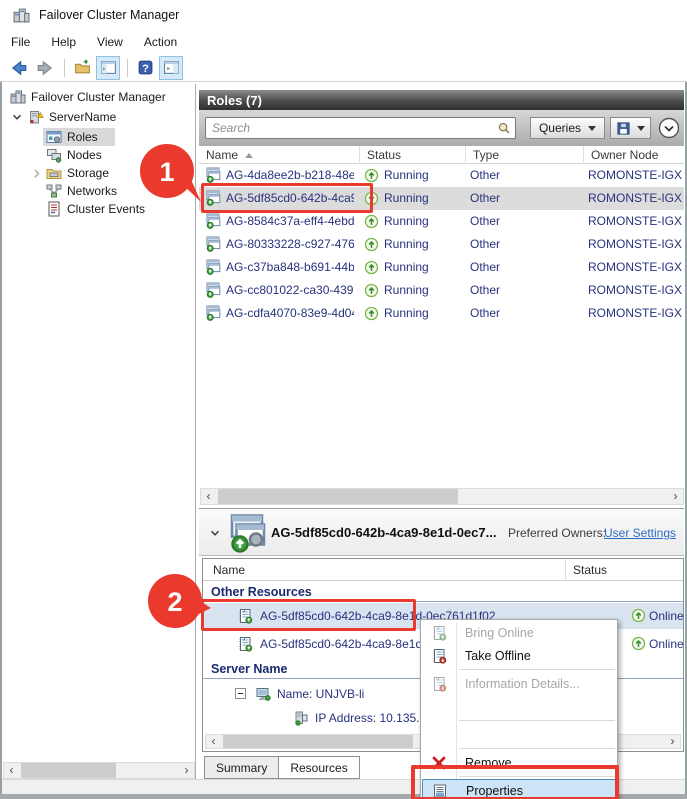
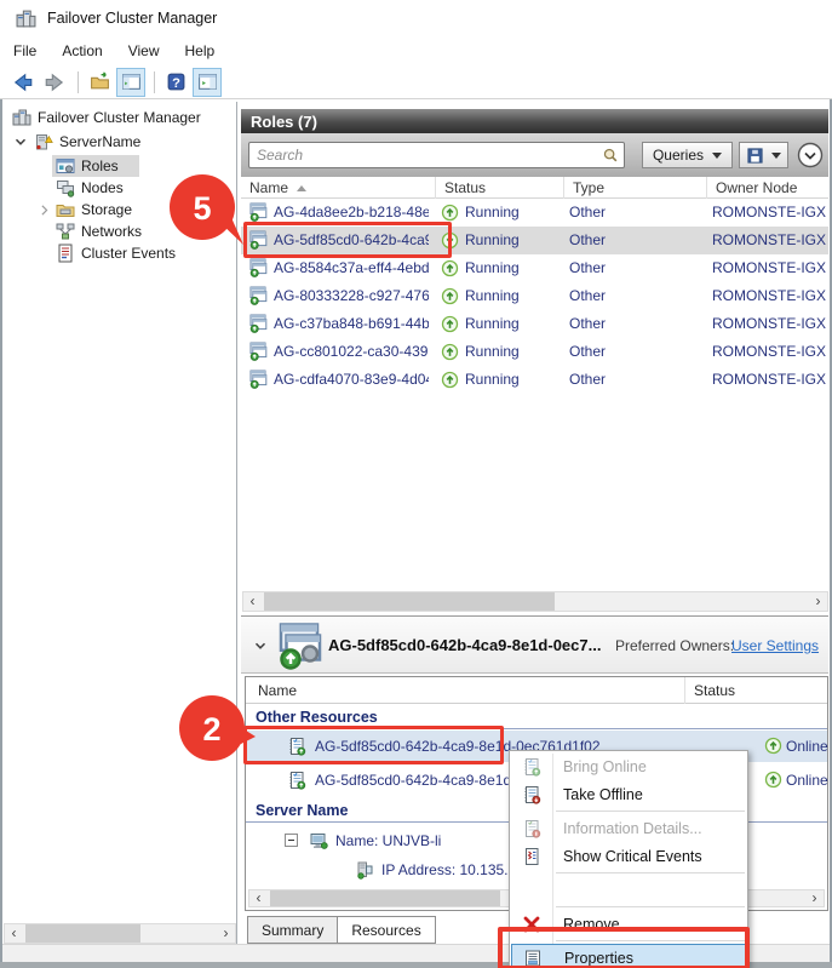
  Failover Cluster Manager
  File
- Help
+ Action
  View
- Action
+ Help
  Failover Cluster Manager
  ServerName
  Roles
  Nodes
  Storage
  Networks
  Cluster Events
  ‹
  ›
  Roles (7)
  Search
  Queries
  Name
  Status
  Type
  Owner Node
  AG-4da8ee2b-b218-48e
  Running
  Other
  ROMONSTE-IGX
  AG-5df85cd0-642b-4ca
  Running
  Other
  ROMONSTE-IGX
  AG-8584c37a-eff4-4ebd
  Running
  Other
  ROMONSTE-IGX
  AG-80333228-c927-476
  Running
  Other
  ROMONSTE-IGX
  AG-c37ba848-b691-44b
  Running
  Other
  ROMONSTE-IGX
  AG-cc801022-ca30-439
  Running
  Other
  ROMONSTE-IGX
  AG-cdfa4070-83e9-4d0
  Running
  Other
  ROMONSTE-IGX
  ‹
  ›
  AG-5df85cd0-642b-4ca9-8e1d-0ec7...
  Preferred Owners:
  User Settings
  Name
  Status
  Other Resources
  AG-5df85cd0-642b-4ca9-8e1d-0ec761d1f02
  Online
  AG-5df85cd0-642b-4ca9-8e1d
  Online
  Server Name
  Name: UNJVB-li
  IP Address: 10.135.
  ‹
  ›
  Summary
  Resources
  Bring Online
  Take Offline
  Information Details...
+ Show Critical Events
  Remove
  Properties
- 1
+ 5
  2
